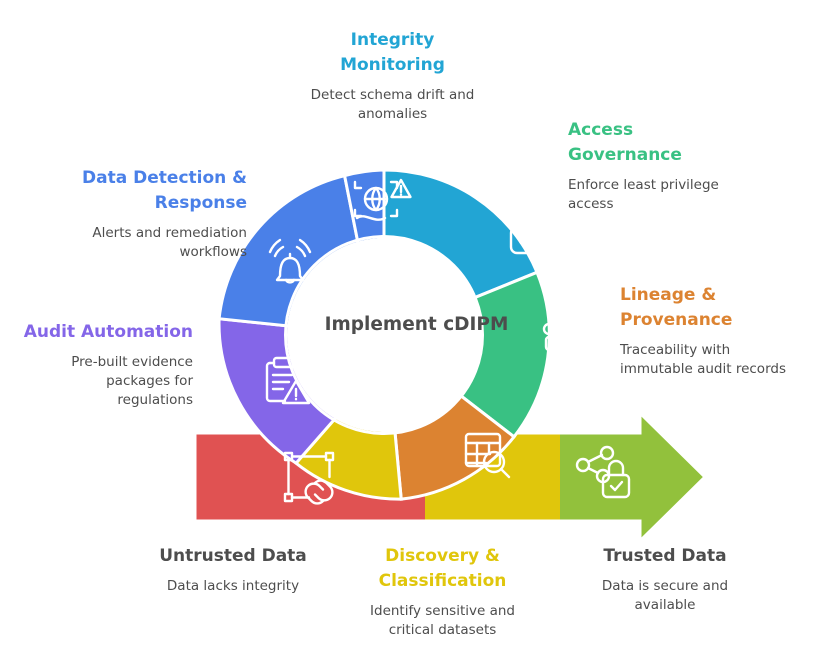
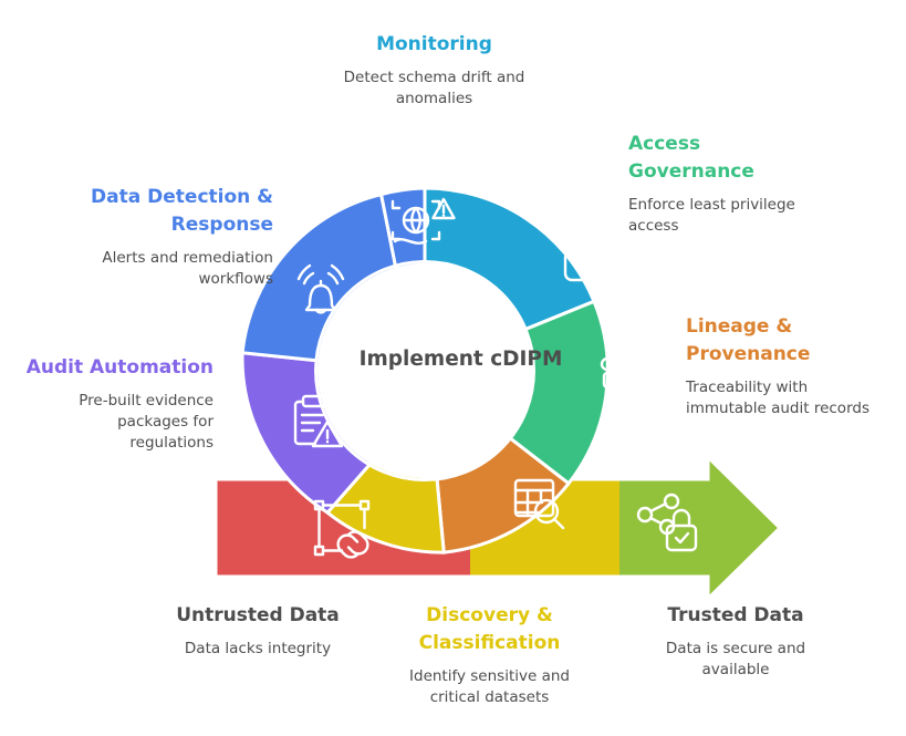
  Implement cDIPM
- Integrity
  Monitoring
  Detect schema drift and
  anomalies
  Access
  Governance
  Enforce least privilege
  access
  Lineage &
  Provenance
  Traceability with
  immutable audit records
  Data Detection &
  Response
  Alerts and remediation
  workflows
  Audit Automation
  Pre-built evidence
  packages for
  regulations
  Untrusted Data
  Data lacks integrity
  Discovery &
  Classification
  Identify sensitive and
  critical datasets
  Trusted Data
  Data is secure and
  available
